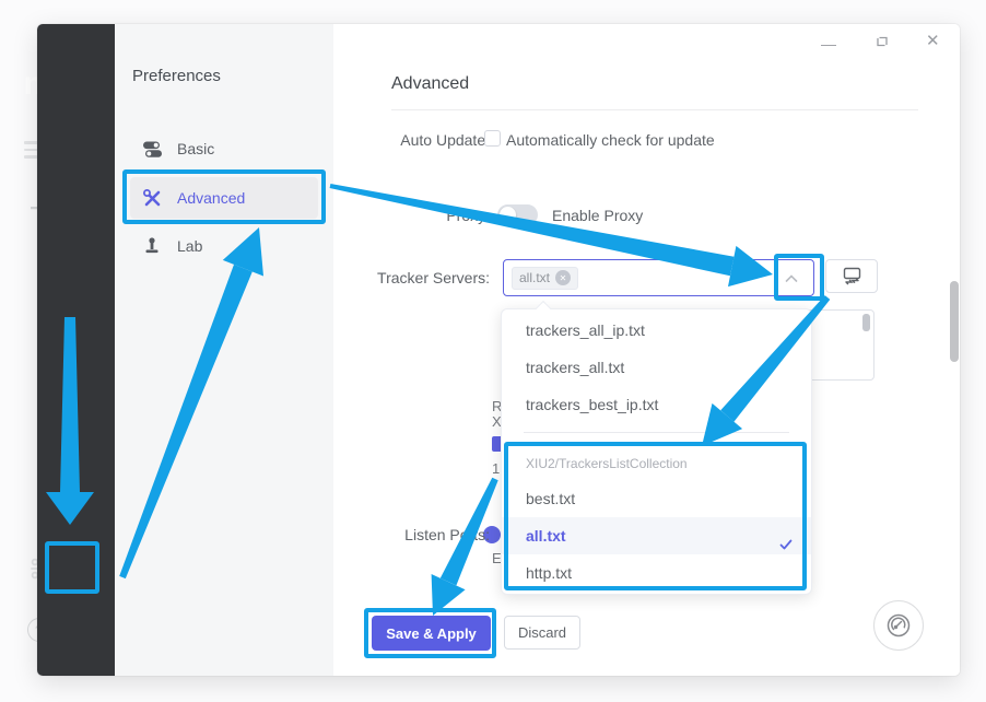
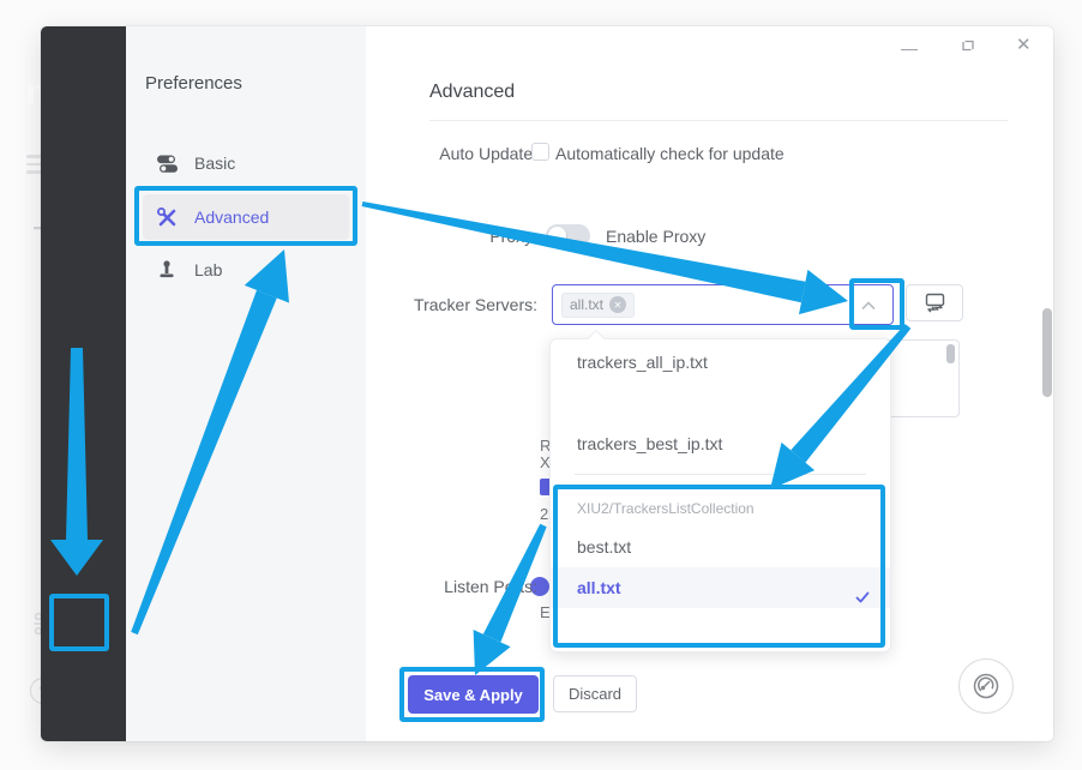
  Preferences
  Basic
  Advanced
  Lab
  —
  ✕
  Advanced
  Auto Update
  Automatically check for update
  Enable Proxy
  Tracker Servers:
  all.txt
  ✕
  R
  X
- 1
+ 2
  Listen Ps:
  E
  Save & Apply
  Discard
  trackers_all_ip.txt
- trackers_all.txt
  trackers_best_ip.txt
  XIU2/TrackersListCollection
  best.txt
  all.txt
- http.txt
